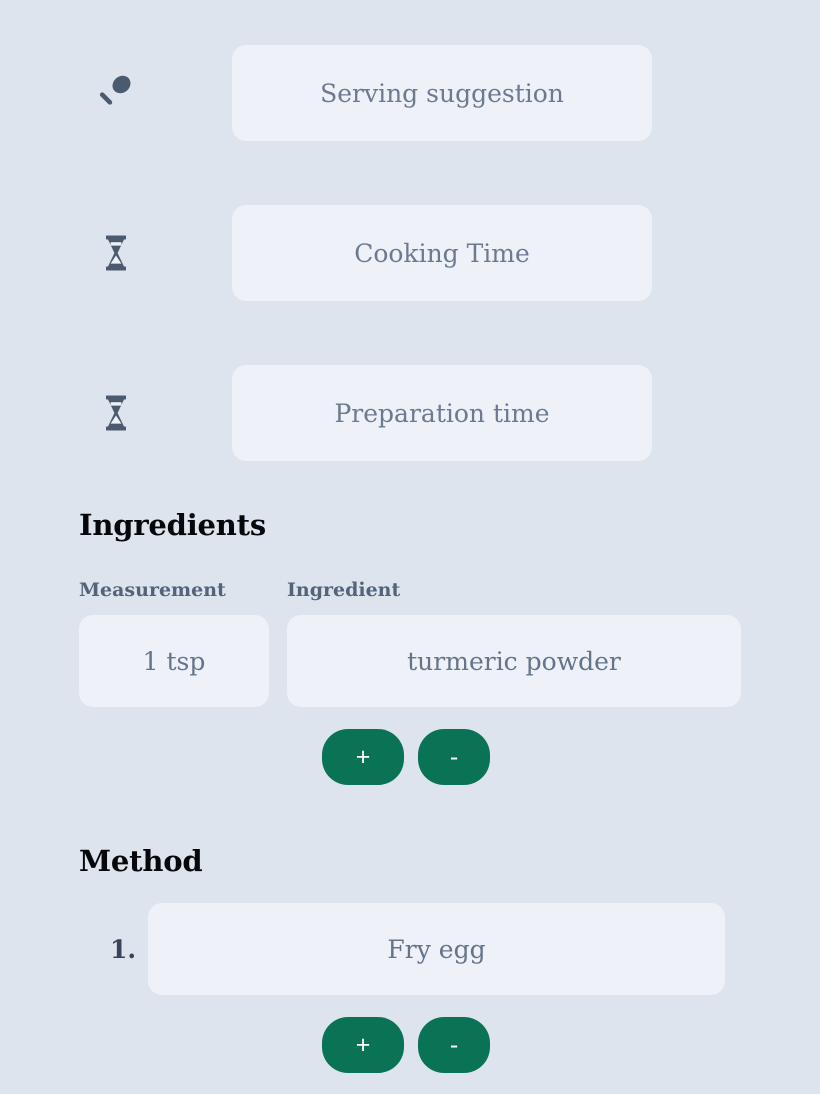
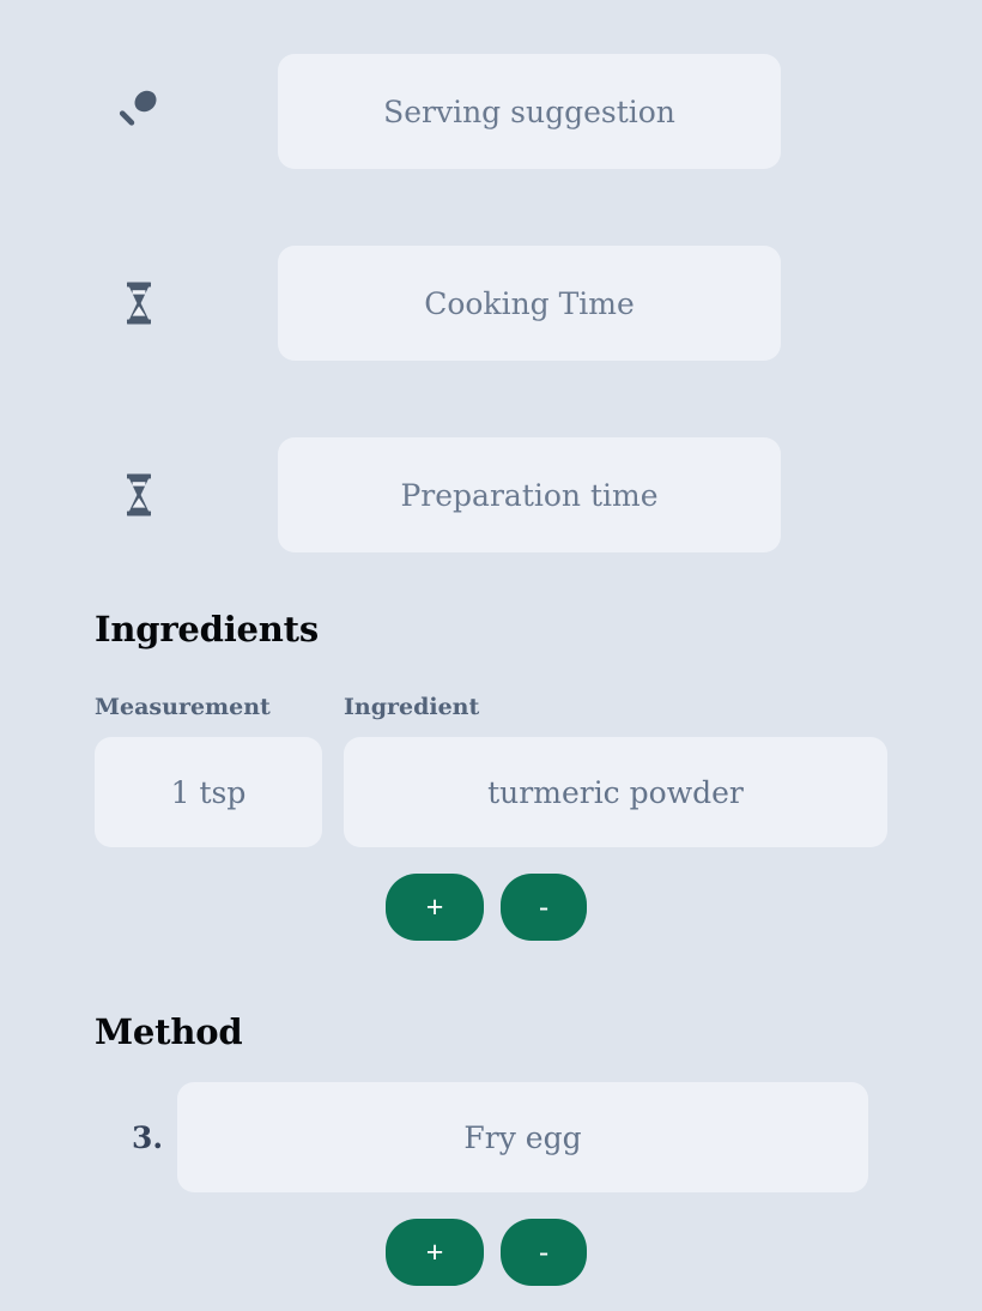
  Serving suggestion
  Cooking Time
  Preparation time
  Ingredients
  Measurement
  Ingredient
  1 tsp
  turmeric powder
  +
  -
  Method
- 1.
+ 3.
  Fry egg
  +
  -
